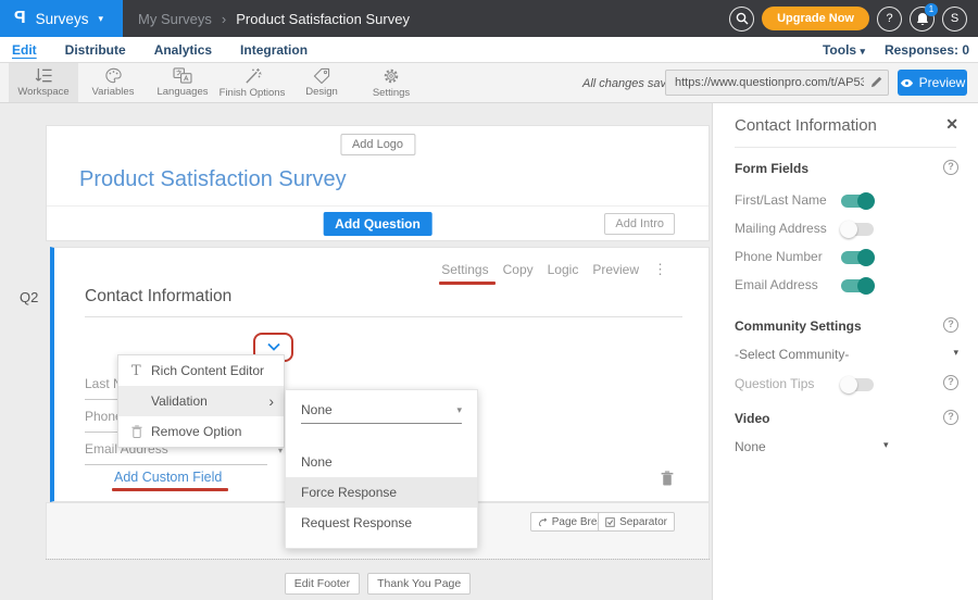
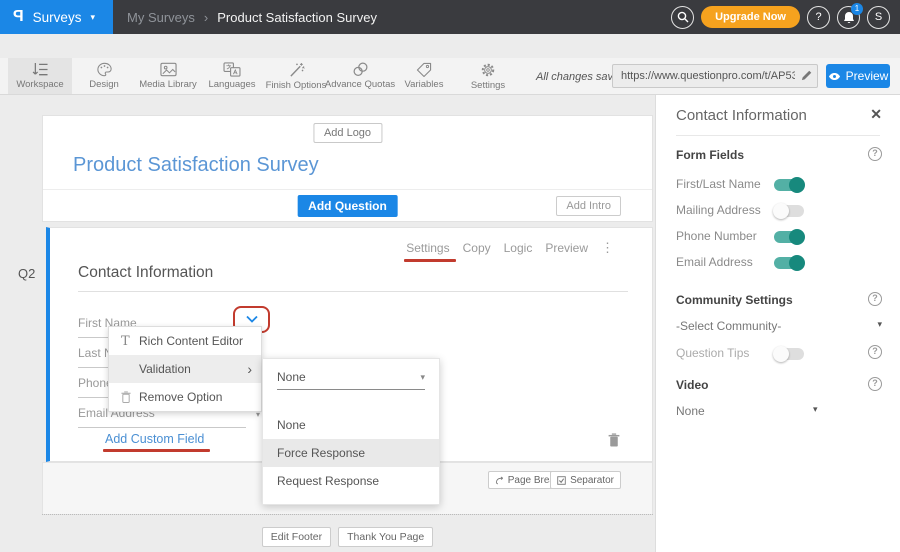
  Surveys
  ▾
  My Surveys
  ›
  Product Satisfaction Survey
  Upgrade Now
  ?
  1
  S
- Edit
- Distribute
- Analytics
- Integration
- Tools ▾
- Responses: 0
  Workspace
- Variables
+ Design
+ Media Library
  Languages
  Finish Options
+ Advance Quotas
- Design
+ Variables
  Settings
  All changes sav
  https://www.questionpro.com/t/AP53
  Preview
  Add Logo
  Product Satisfaction Survey
  Add Question
  Add Intro
  Q2
  Settings
  Copy
  Logic
  Preview
  ⋮
  Contact Information
+ First Name
  Phon
  Email Address
  ▾
  Add Custom Field
  T
  Rich Content Editor
  Validation
  ›
  Remove Option
  None
  ▾
  None
  Force Response
  Request Response
  Page Bre
  Separator
  Edit Footer
  Thank You Page
  Contact Information
  ✕
  Form Fields
  ?
  First/Last Name
  Mailing Address
  Phone Number
  Email Address
  Community Settings
  ?
  -Select Community-
  ▾
  Question Tips
  ?
  Video
  ?
  None
  ▾
